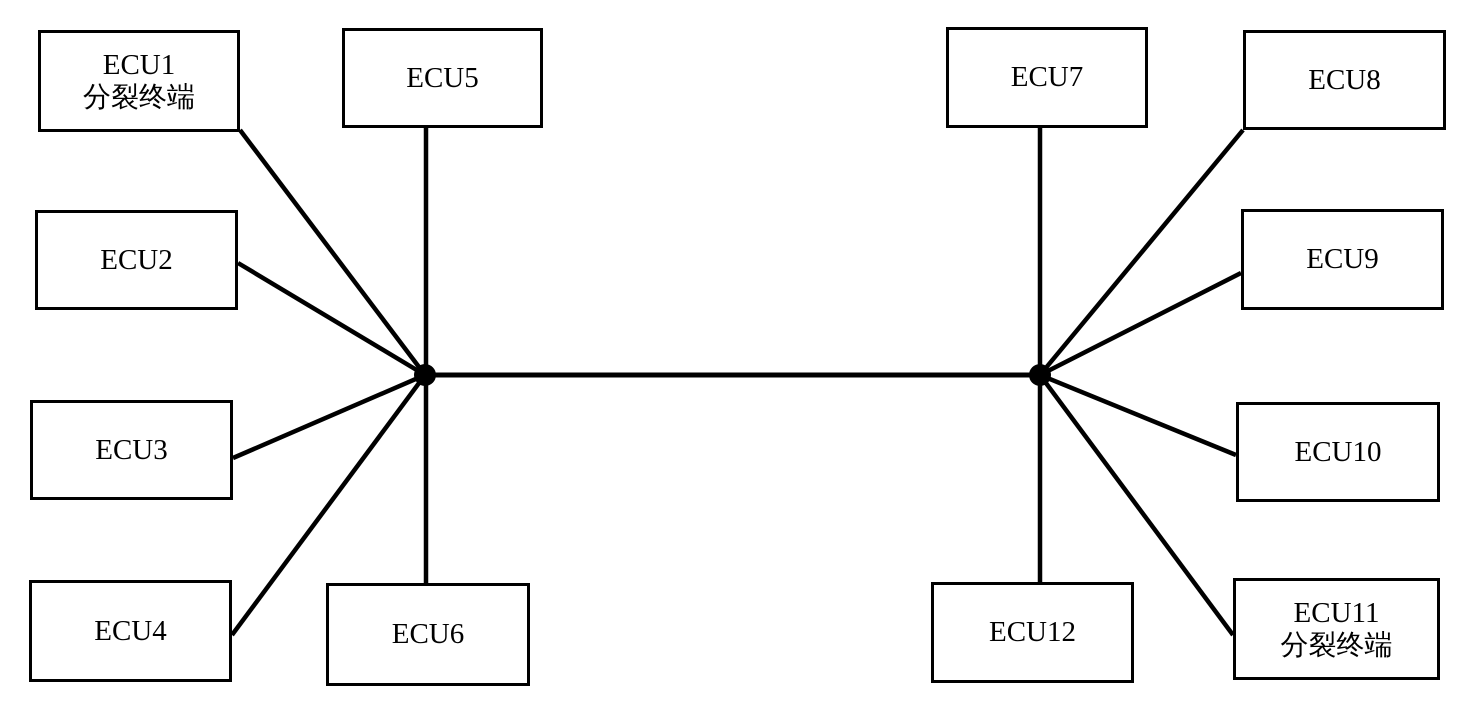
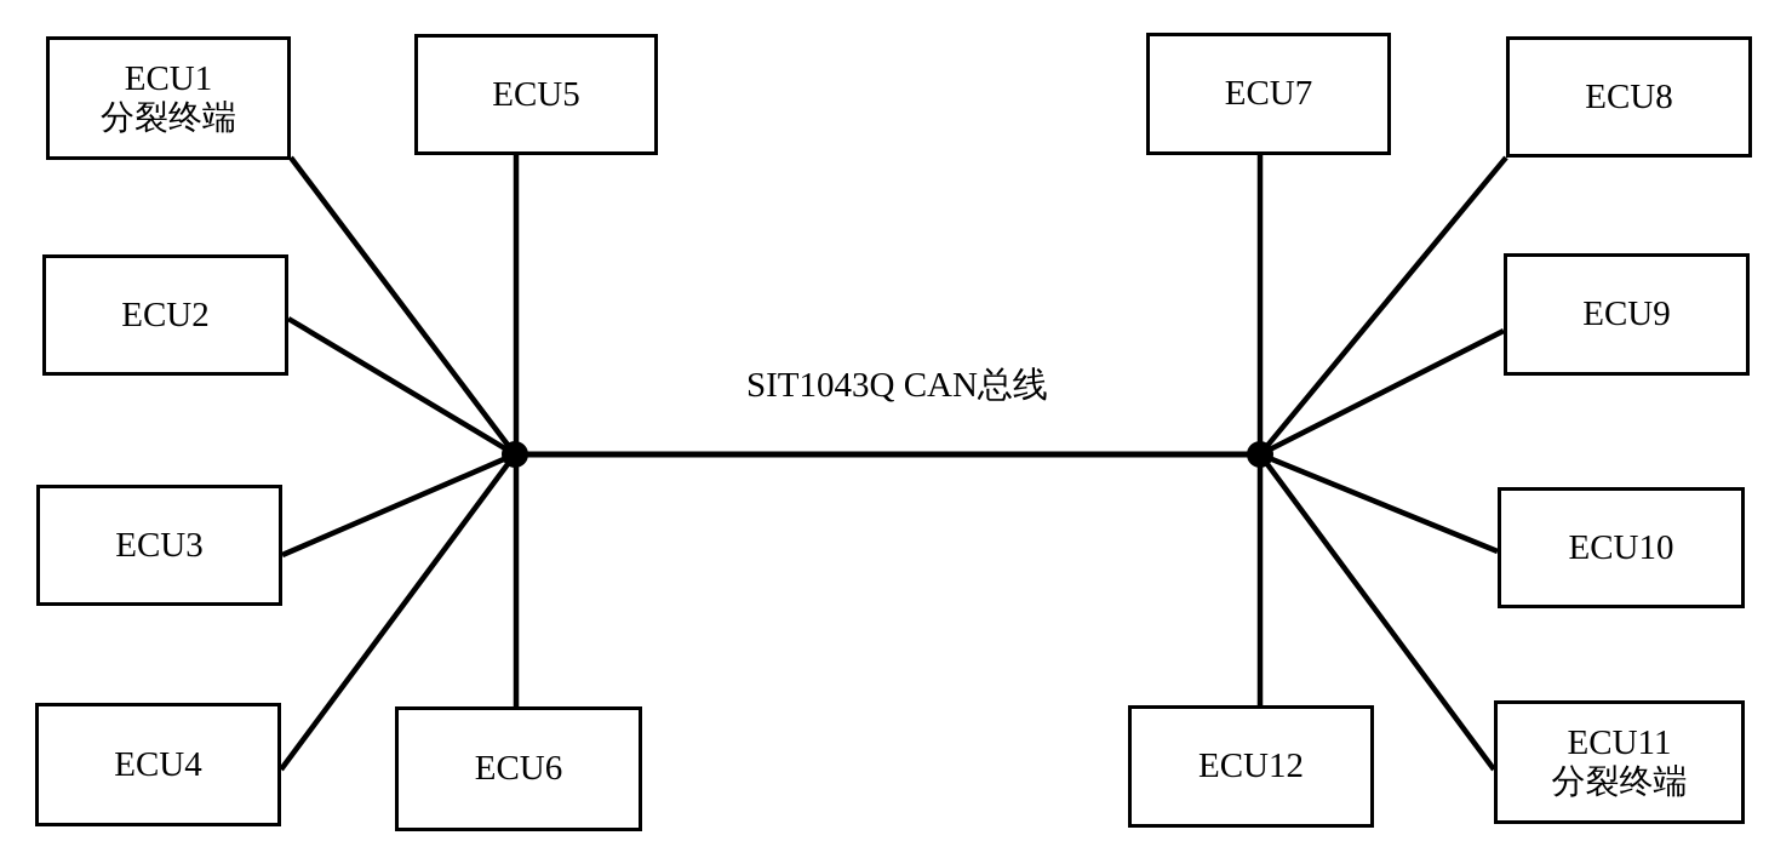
  ECU1
  分裂终端
  ECU2
  ECU3
  ECU4
  ECU5
  ECU6
  ECU7
  ECU8
  ECU9
  ECU10
  ECU11
  分裂终端
  ECU12
+ SIT1043Q CAN总线
